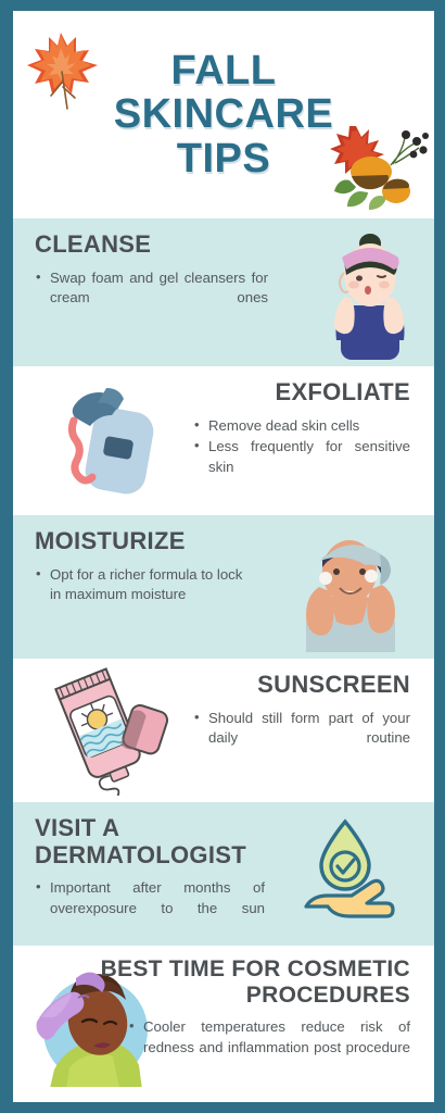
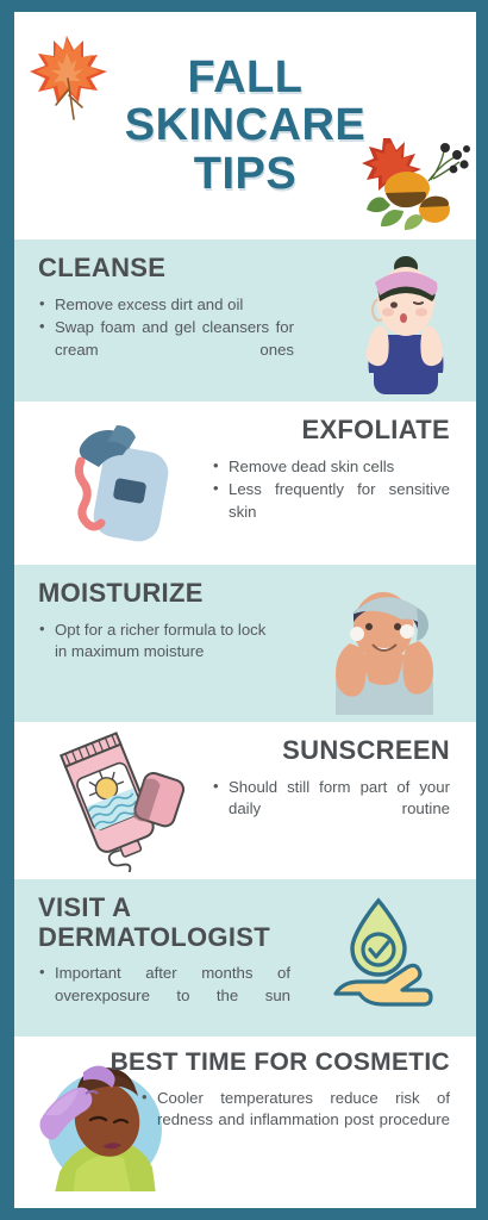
  FALL
  SKINCARE
  TIPS
  CLEANSE
+ Remove excess dirt and oil
  Swap foam and gel cleansers for cream ones
  EXFOLIATE
  Remove dead skin cells
  Less frequently for sensitive skin
  MOISTURIZE
  Opt for a richer formula to lock in maximum moisture
  SUNSCREEN
  Should still form part of your daily routine
  VISIT A
  DERMATOLOGIST
  Important after months of overexposure to the sun
  BEST TIME FOR COSMETIC
- PROCEDURES
  Cooler temperatures reduce risk of redness and inflammation post procedure
